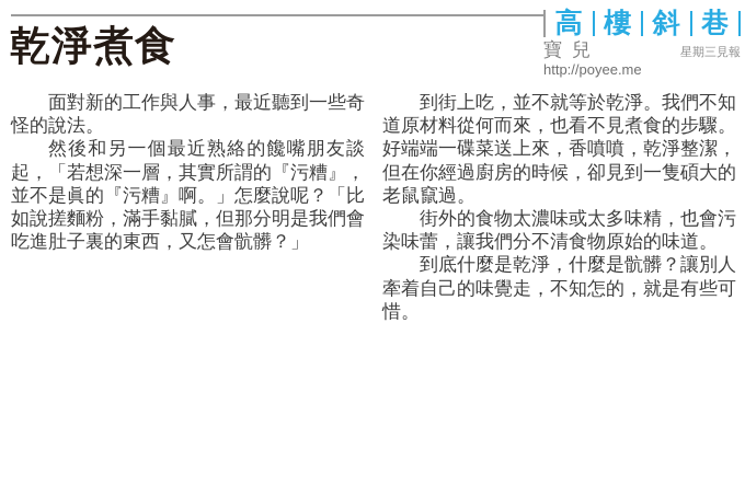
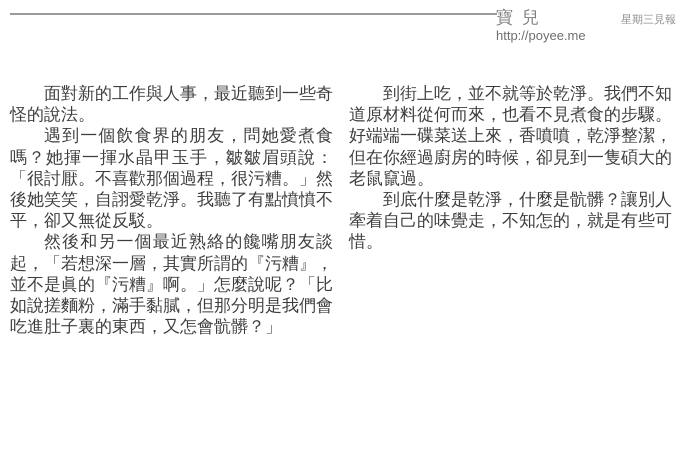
- 乾淨煮食
- 高
- 樓
- 斜
- 巷
  寶兒
  星期三見報
  http://poyee.me
  面對新的工作與人事，最近聽到一些奇怪的說法。
+ 遇到一個飲食界的朋友，問她愛煮食嗎？她揮一揮水晶甲玉手，皺皺眉頭說：「很討厭。不喜歡那個過程，很污糟。」然後她笑笑，自詡愛乾淨。我聽了有點憤憤不平，卻又無從反駁。
  然後和另一個最近熟絡的饞嘴朋友談起，「若想深一層，其實所謂的『污糟』，並不是眞的『污糟』啊。」怎麼說呢？「比如說搓麵粉，滿手黏膩，但那分明是我們會吃進肚子裏的東西，又怎會骯髒？」
  到街上吃，並不就等於乾淨。我們不知道原材料從何而來，也看不見煮食的步驟。好端端一碟菜送上來，香噴噴，乾淨整潔，但在你經過廚房的時候，卻見到一隻碩大的老鼠竄過。
- 街外的食物太濃味或太多味精，也會污染味蕾，讓我們分不清食物原始的味道。
  到底什麼是乾淨，什麼是骯髒？讓別人牽着自己的味覺走，不知怎的，就是有些可惜。
